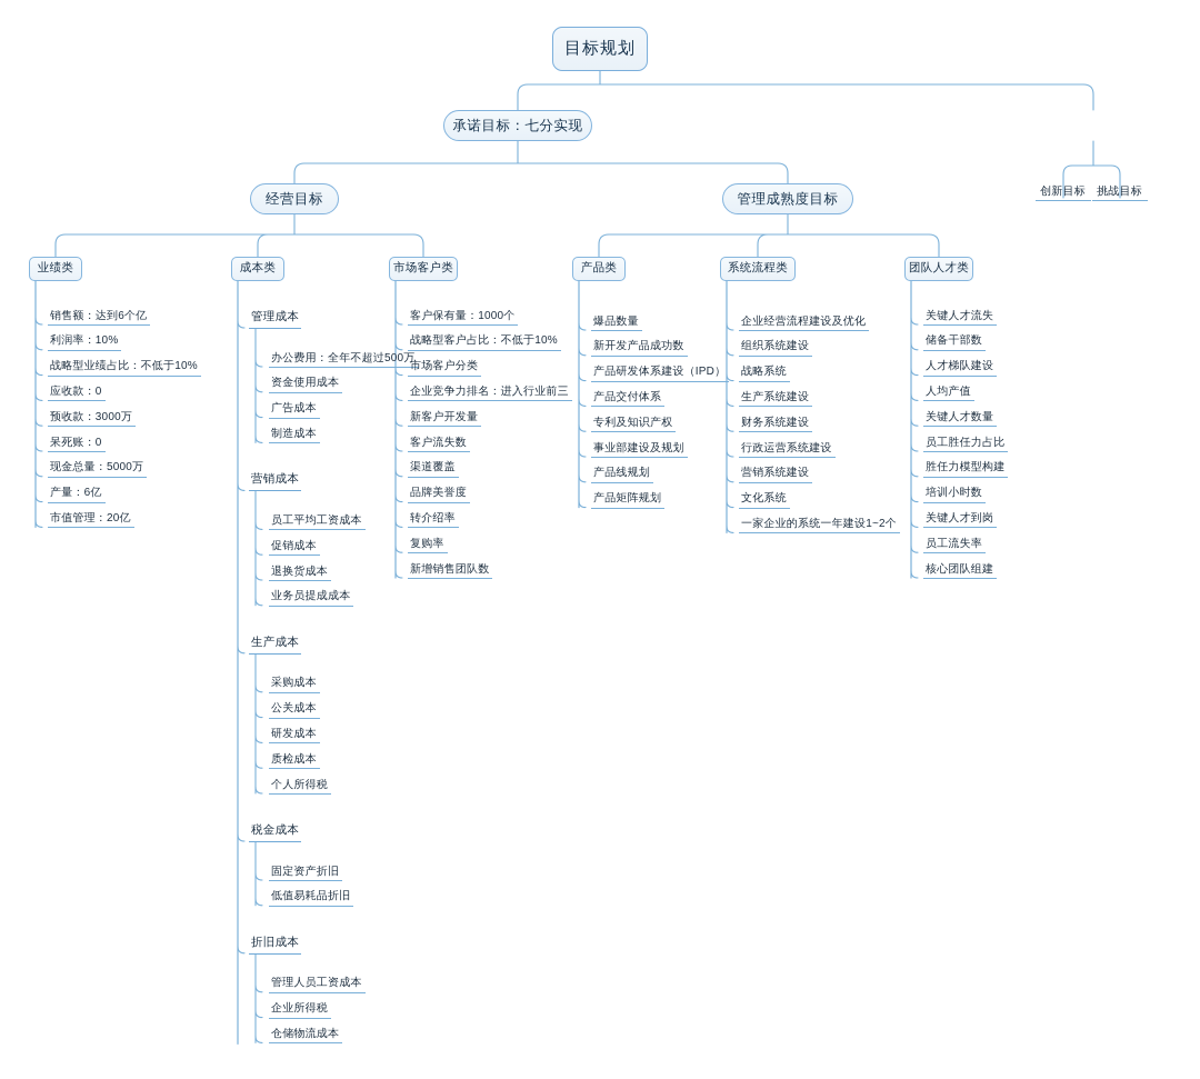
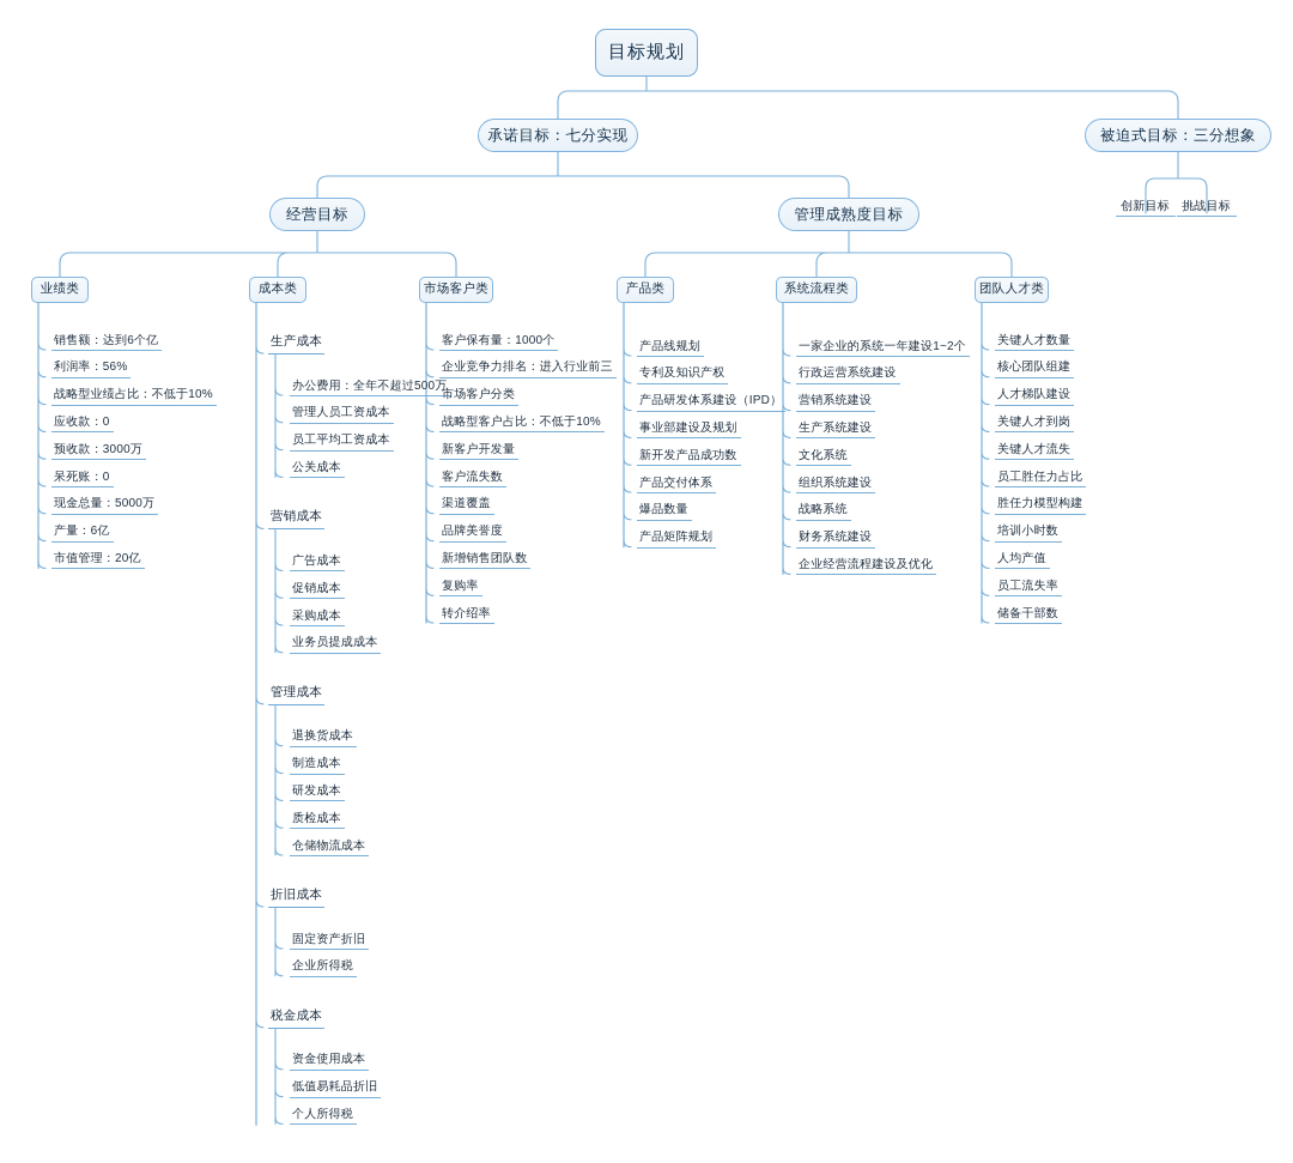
  目标规划
  承诺目标：七分实现
+ 被迫式目标：三分想象
  创新目标
  挑战目标
  经营目标
  管理成熟度目标
  业绩类
  成本类
  市场客户类
  产品类
  系统流程类
  团队人才类
  销售额：达到6个亿
- 利润率：10%
+ 利润率：56%
  战略型业绩占比：不低于10%
  应收款：0
  预收款：3000万
  呆死账：0
  现金总量：5000万
  产量：6亿
  市值管理：20亿
- 管理成本
+ 生产成本
  办公费用：全年不超过500万
- 资金使用成本
+ 管理人员工资成本
- 广告成本
+ 员工平均工资成本
- 制造成本
+ 公关成本
  营销成本
- 员工平均工资成本
+ 广告成本
  促销成本
- 退换货成本
+ 采购成本
  业务员提成成本
- 生产成本
+ 管理成本
- 采购成本
+ 退换货成本
- 公关成本
+ 制造成本
  研发成本
  质检成本
- 个人所得税
+ 仓储物流成本
- 税金成本
+ 折旧成本
  固定资产折旧
- 低值易耗品折旧
+ 企业所得税
- 折旧成本
+ 税金成本
- 管理人员工资成本
+ 资金使用成本
- 企业所得税
+ 低值易耗品折旧
- 仓储物流成本
+ 个人所得税
  客户保有量：1000个
- 战略型客户占比：不低于10%
+ 企业竞争力排名：进入行业前三
  市场客户分类
- 企业竞争力排名：进入行业前三
+ 战略型客户占比：不低于10%
  新客户开发量
  客户流失数
  渠道覆盖
  品牌美誉度
- 转介绍率
+ 新增销售团队数
  复购率
- 新增销售团队数
+ 转介绍率
- 爆品数量
+ 产品线规划
- 新开发产品成功数
+ 专利及知识产权
  产品研发体系建设（IPD）
- 产品交付体系
+ 事业部建设及规划
- 专利及知识产权
+ 新开发产品成功数
- 事业部建设及规划
+ 产品交付体系
- 产品线规划
+ 爆品数量
  产品矩阵规划
- 企业经营流程建设及优化
+ 一家企业的系统一年建设1~2个
- 组织系统建设
+ 行政运营系统建设
- 战略系统
+ 营销系统建设
  生产系统建设
- 财务系统建设
+ 文化系统
- 行政运营系统建设
+ 组织系统建设
- 营销系统建设
+ 战略系统
- 文化系统
+ 财务系统建设
- 一家企业的系统一年建设1~2个
+ 企业经营流程建设及优化
- 关键人才流失
+ 关键人才数量
- 储备干部数
+ 核心团队组建
  人才梯队建设
- 人均产值
+ 关键人才到岗
- 关键人才数量
+ 关键人才流失
  员工胜任力占比
  胜任力模型构建
  培训小时数
- 关键人才到岗
+ 人均产值
  员工流失率
- 核心团队组建
+ 储备干部数
